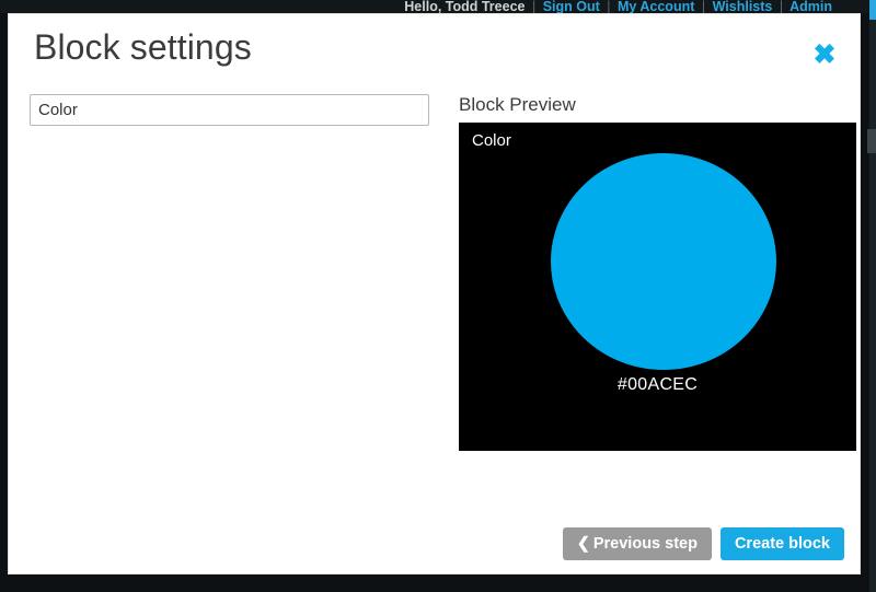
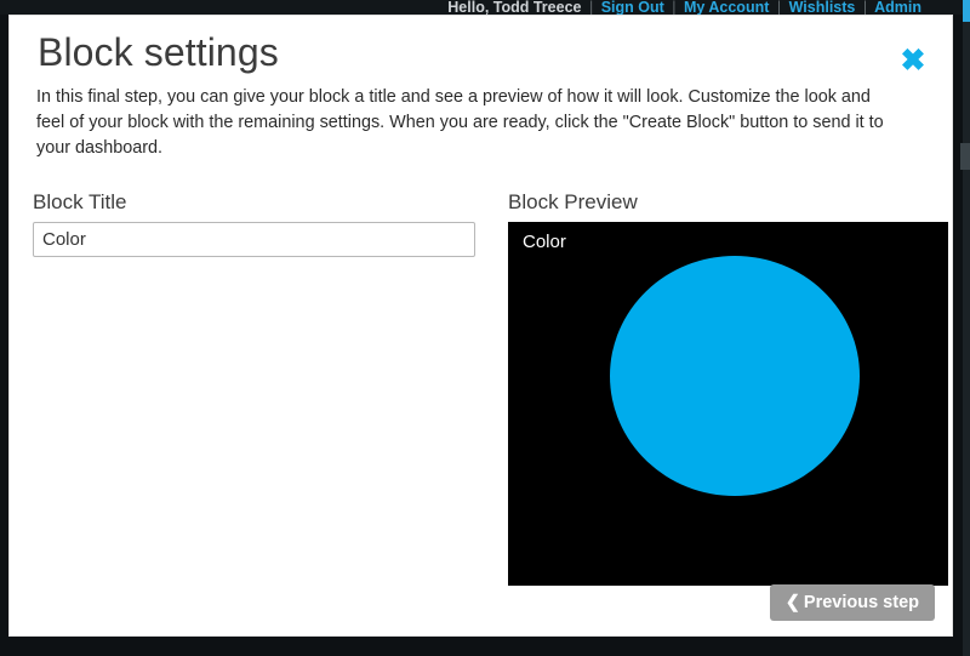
  Hello, Todd Treece | Sign Out | My Account | Wishlists | Admin
  ✖
  Block settings
+ In this final step, you can give your block a title and see a preview of how it will look. Customize the look and feel of your block with the remaining settings. When you are ready, click the "Create Block" button to send it to your dashboard.
+ Block Title
  Color
  Block Preview
  Color
- #00ACEC
  ❮ Previous step
- Create block
